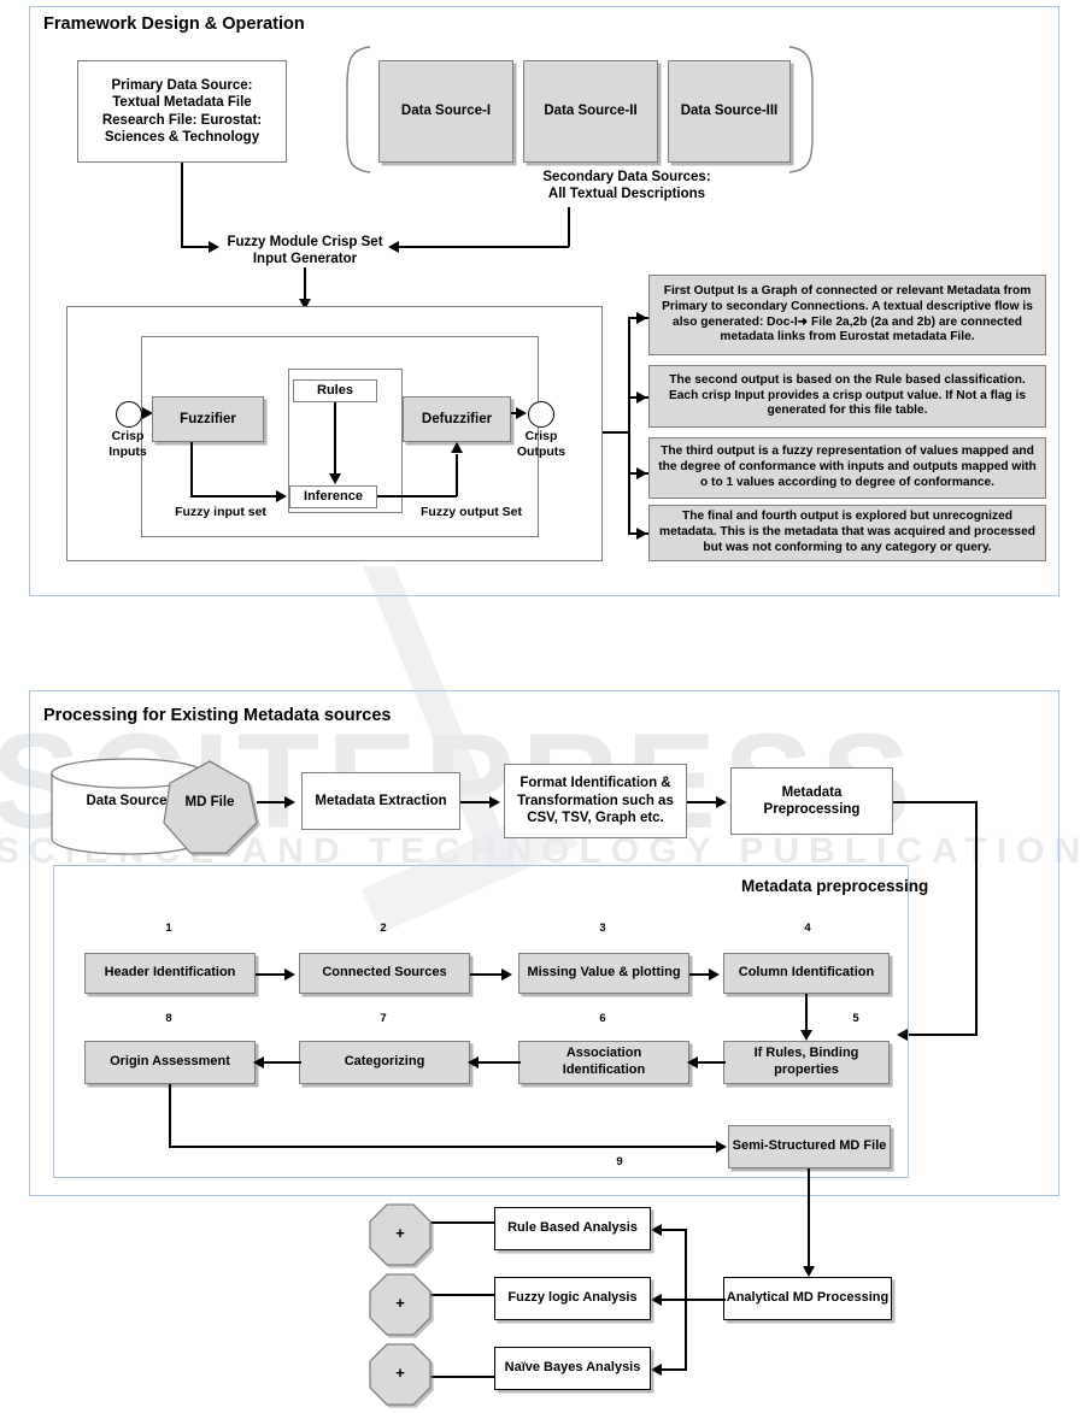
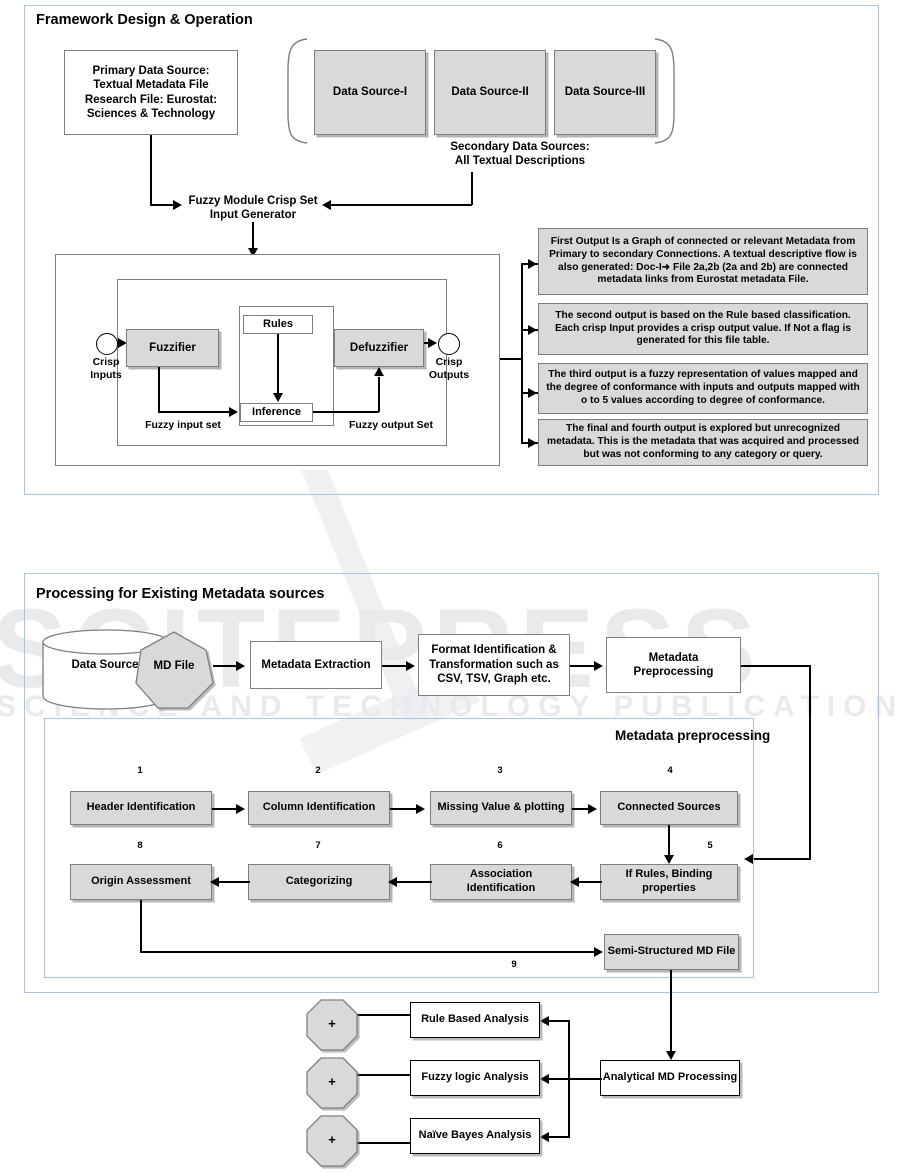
  SCI AND TECHNOLOGY PUBLICATION
  Framework Design & Operation
  Primary Data Source:
  Textual Metadata File
  Research File: Eurostat:
  Sciences & Technology
  Data Source-I
  Data Source-II
  Data Source-III
  Secondary Data Sources:
  All Textual Descriptions
  Fuzzy Module Crisp Set
  Input Generator
  Crisp
  Inputs
  Crisp
  Outputs
  Fuzzifier
  Defuzzifier
  Rules
  Inference
  Fuzzy input set
  Fuzzy output Set
  First Output Is a Graph of connected or relevant Metadata from Primary to secondary Connections. A textual descriptive flow is also generated: Doc-I➜ File 2a,2b (2a and 2b) are connected metadata links from Eurostat metadata File.
  The second output is based on the Rule based classification. Each crisp Input provides a crisp output value. If Not a flag is generated for this file table.
- The third output is a fuzzy representation of values mapped and the degree of conformance with inputs and outputs mapped with o to 1 values according to degree of conformance.
+ The third output is a fuzzy representation of values mapped and the degree of conformance with inputs and outputs mapped with o to 5 values according to degree of conformance.
  The final and fourth output is explored but unrecognized metadata. This is the metadata that was acquired and processed but was not conforming to any category or query.
  Processing for Existing Metadata sources
  Data Source
  MD File
  Metadata Extraction
  Format Identification &
  Transformation such as
  CSV, TSV, Graph etc.
  Metadata
  Preprocessing
  Metadata preprocessing
  1
  2
  3
  4
  Header Identification
- Connected Sources
+ Column Identification
  Missing Value & plotting
- Column Identification
+ Connected Sources
  8
  7
  6
  5
  Origin Assessment
  Categorizing
  Association
  Identification
  If Rules, Binding
  properties
  9
  Semi-Structured MD File
  Analytical MD Processing
  Rule Based Analysis
  Fuzzy logic Analysis
  Naïve Bayes Analysis
  +
  +
  +
